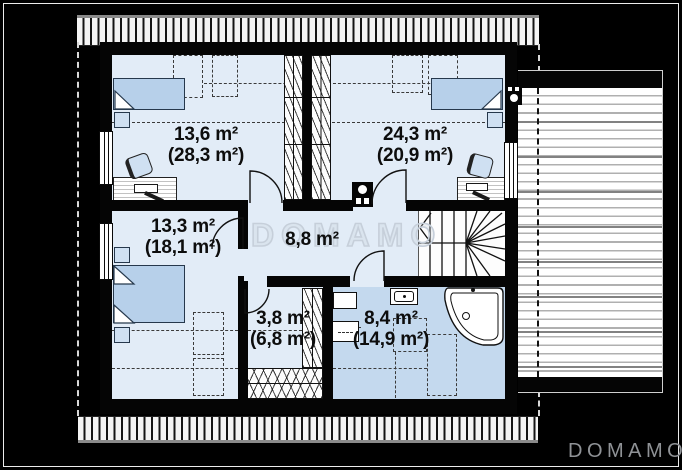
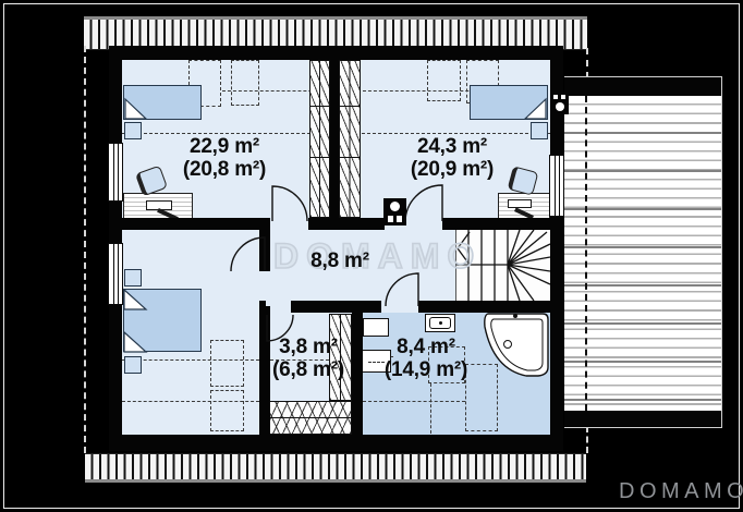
  DOMAMO
- 13,6 m²
+ 22,9 m²
- (28,3 m²)
+ (20,8 m²)
  24,3 m²
  (20,9 m²)
- 13,3 m²
- (18,1 m²)
  8,8 m²
  3,8 m²
  (6,8 m²)
  8,4 m²
  (14,9 m²)
  DOMAMO
